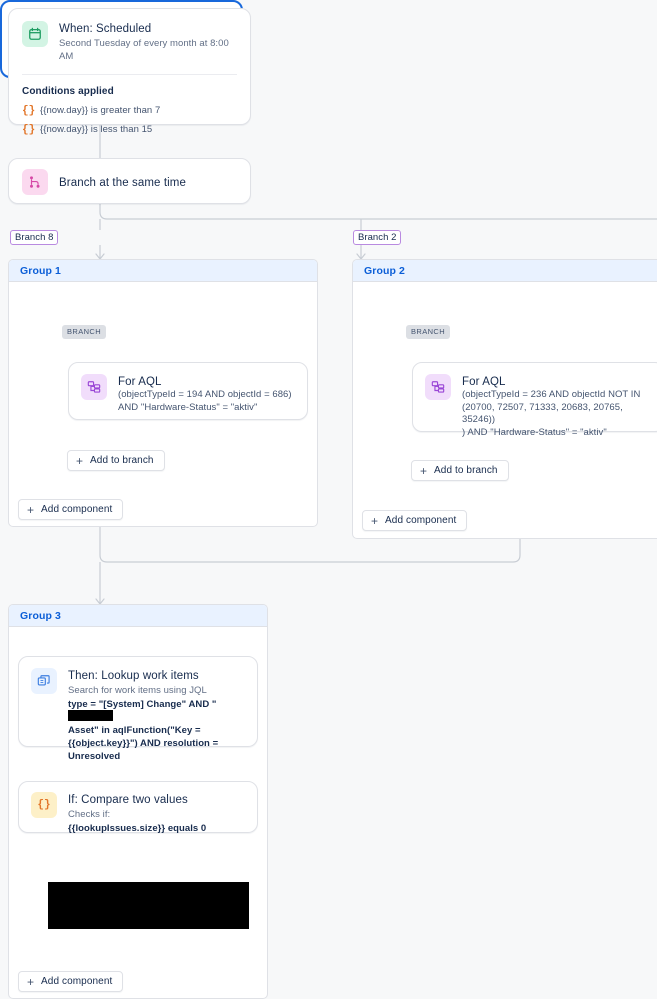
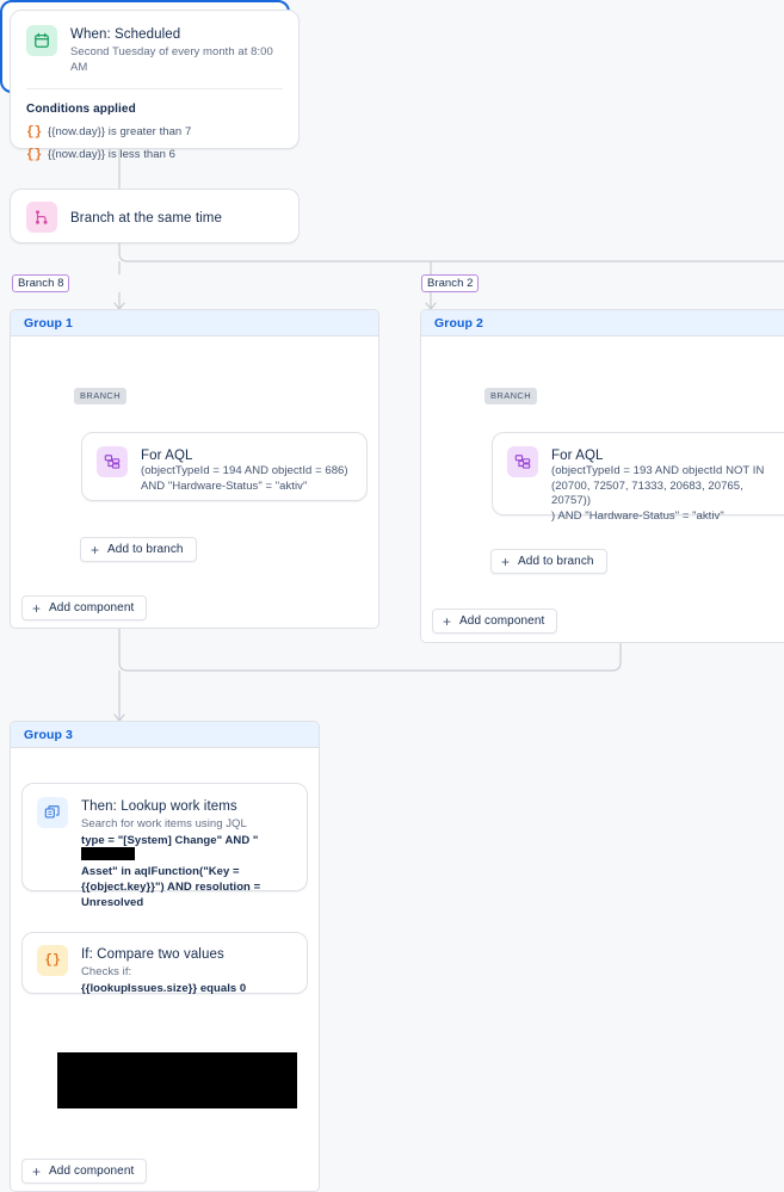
  When: Scheduled
  Second Tuesday of every month at 8:00 AM
  Conditions applied
  {}
  {{now.day}} is greater than 7
  {}
- {{now.day}} is less than 15
+ {{now.day}} is less than 6
  Branch at the same time
  Branch 8
  Branch 2
  Group 1
  BRANCH
  For AQL
  (objectTypeId = 194 AND objectId = 686)
  AND "Hardware-Status" = "aktiv"
  +
  Add to branch
  +
  Add component
  Group 2
  BRANCH
  For AQL
- (objectTypeId = 236 AND objectId NOT IN
+ (objectTypeId = 193 AND objectId NOT IN
- (20700, 72507, 71333, 20683, 20765, 35246))
+ (20700, 72507, 71333, 20683, 20765, 20757))
  ) AND "Hardware-Status" = "aktiv"
  +
  Add to branch
  +
  Add component
  Group 3
  Then: Lookup work items
  Search for work items using JQL
  type = "[System] Change" AND "
  Asset" in aqlFunction("Key =
  {{object.key}}") AND resolution =
  Unresolved
  {}
  If: Compare two values
  Checks if:
  {{lookupIssues.size}} equals 0
  +
  Add component
